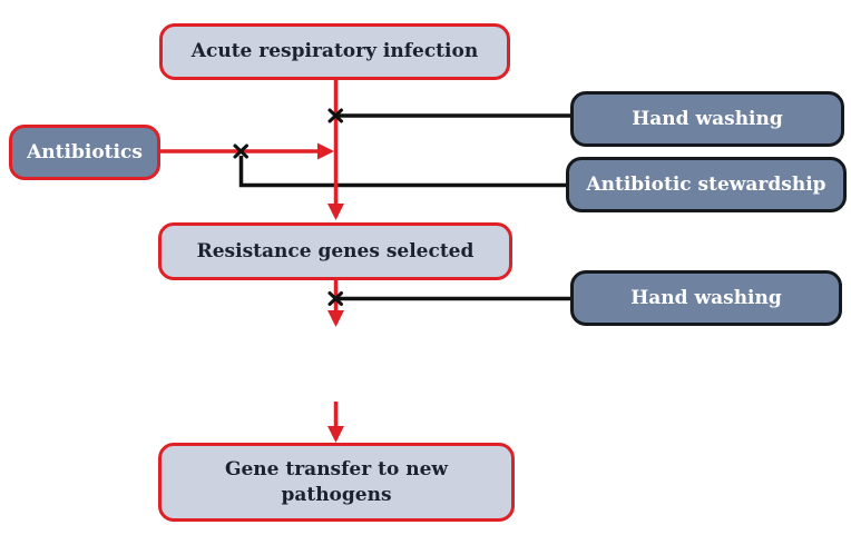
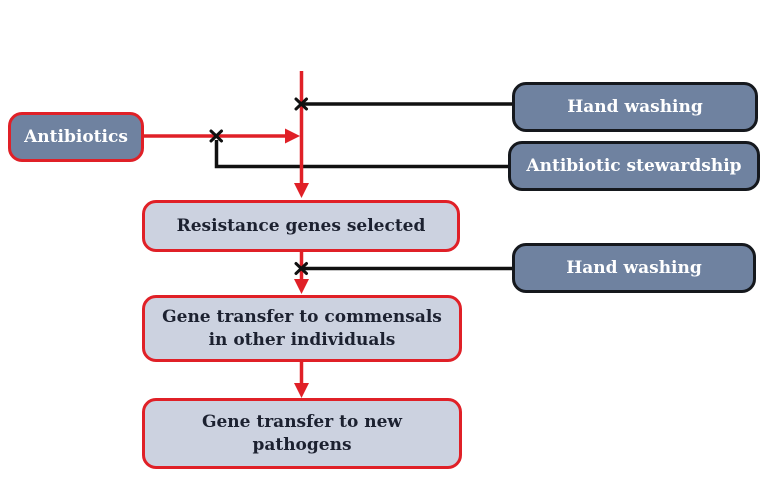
- Acute respiratory infection
  Resistance genes selected
+ Gene transfer to commensals
+ in other individuals
  Gene transfer to new
  pathogens
  Antibiotics
  Hand washing
  Antibiotic stewardship
  Hand washing
